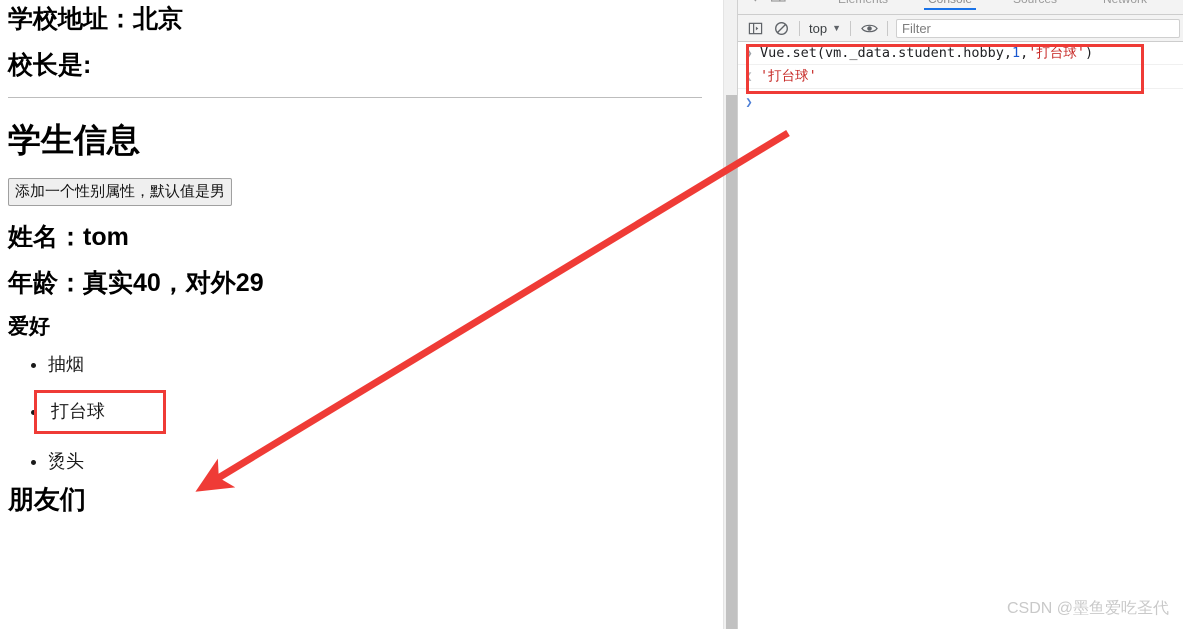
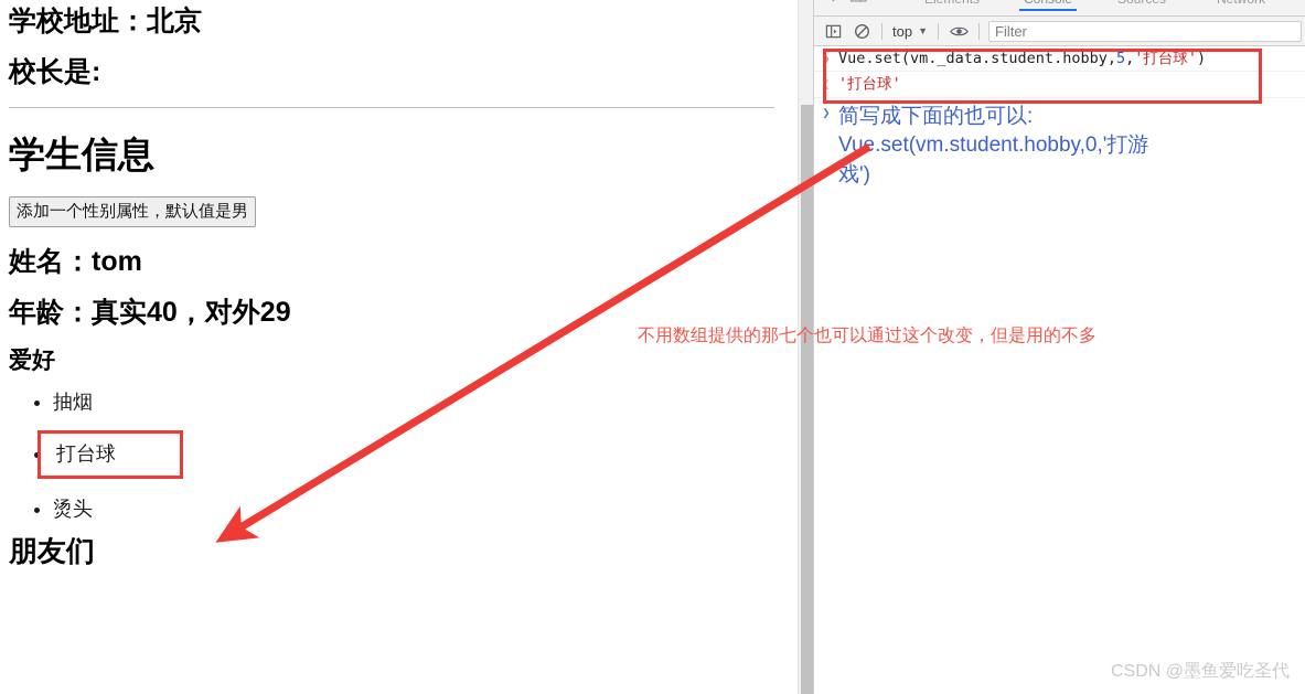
  学校地址：北京
  校长是:
  学生信息
  添加一个性别属性，默认值是男
  姓名：tom
  年龄：真实40，对外29
  爱好
  抽烟
  打台球
  烫头
  朋友们
  top
  ▼
  Filter
  ❯
- Vue.set(vm._data.student.hobby,1,'打台球')
+ Vue.set(vm._data.student.hobby,5,'打台球')
  ❮
  '打台球'
  ❯
+ 简写成下面的也可以:
+ Vue.set(vm.student.hobby,0,'打游
+ 戏')
+ 不用数组提供的那七个也可以通过这个改变，但是用的不多
  CSDN @墨鱼爱吃圣代
